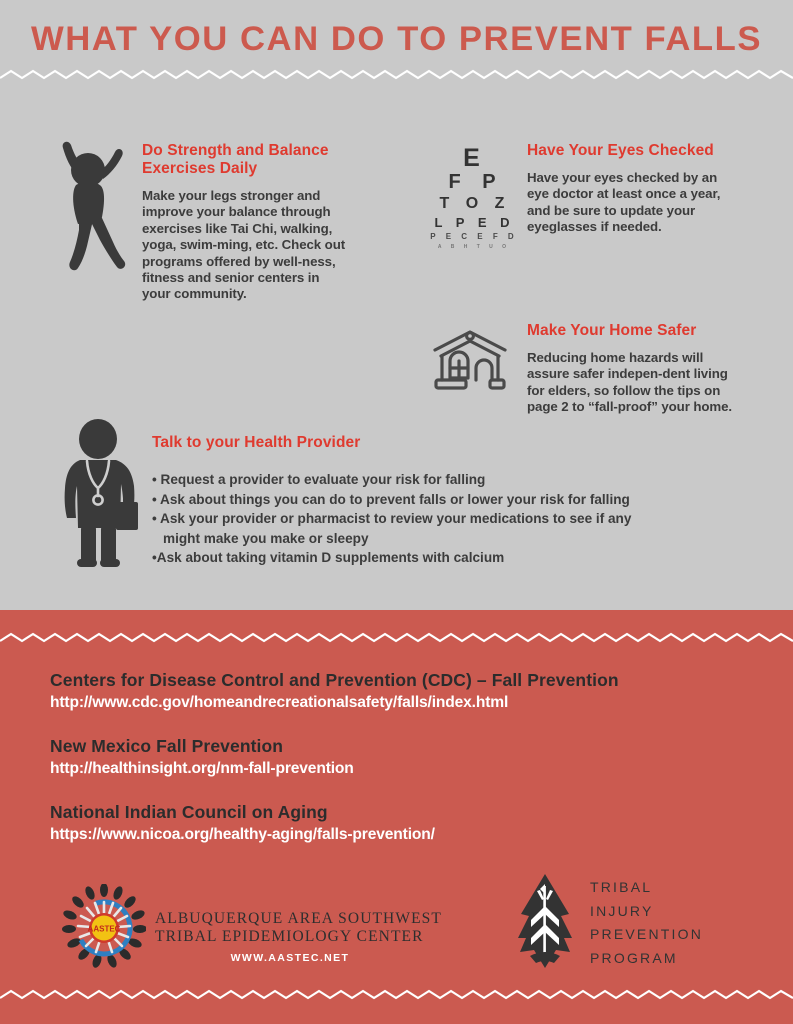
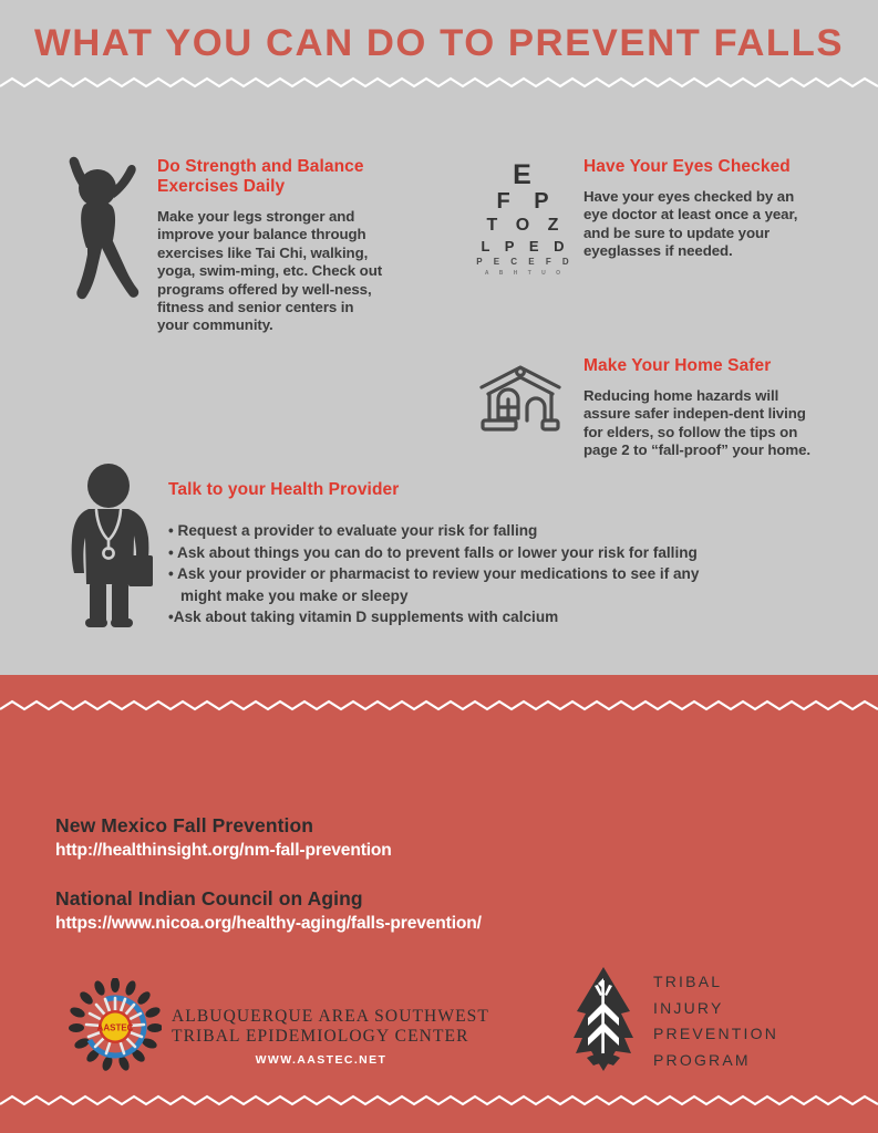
  WHAT YOU CAN DO TO PREVENT FALLS
  Do Strength and Balance Exercises Daily
  Make your legs stronger and improve your balance through exercises like Tai Chi, walking, yoga, swim-ming, etc. Check out programs offered by well-ness, fitness and senior centers in your community.
  E
  F P
  T O Z
  L P E D
  P E C E F D
  Have Your Eyes Checked
  Have your eyes checked by an eye doctor at least once a year, and be sure to update your eyeglasses if needed.
  Make Your Home Safer
  Reducing home hazards will assure safer indepen-dent living for elders, so follow the tips on page 2 to “fall-proof” your home.
  Talk to your Health Provider
  • Request a provider to evaluate your risk for falling
  • Ask about things you can do to prevent falls or lower your risk for falling
  • Ask your provider or pharmacist to review your medications to see if any
  might make you make or sleepy
  •Ask about taking vitamin D supplements with calcium
- Centers for Disease Control and Prevention (CDC) – Fall Prevention
- http://www.cdc.gov/homeandrecreationalsafety/falls/index.html
  New Mexico Fall Prevention
  http://healthinsight.org/nm-fall-prevention
  National Indian Council on Aging
  https://www.nicoa.org/healthy-aging/falls-prevention/
  AASTEC
  ALBUQUERQUE AREA SOUTHWEST
  TRIBAL EPIDEMIOLOGY CENTER
  WWW.AASTEC.NET
  TRIBAL
  INJURY
  PREVENTION
  PROGRAM
